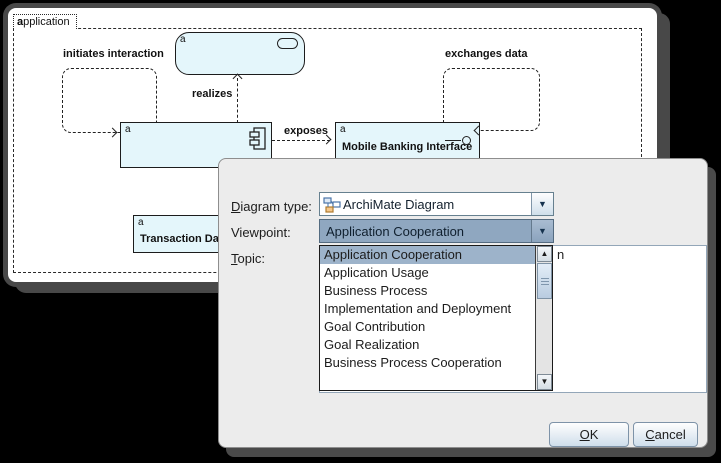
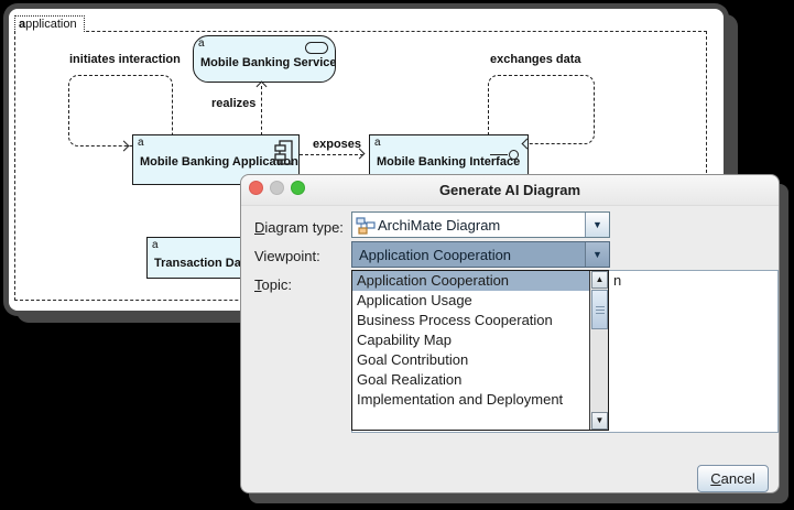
  a
  application
  a
+ Mobile Banking Service
  a
+ Mobile Banking Application
  a
  Mobile Banking Interface
  a
  Transaction Da
  initiates interaction
  realizes
  exposes
  exchanges data
+ Generate AI Diagram
  Diagram type:
  ArchiMate Diagram
  ▼
  Viewpoint:
  Application Cooperation
  ▼
  Topic:
  n
  Application Cooperation
  Application Usage
- Business Process
- Implementation and Deployment
+ Business Process Cooperation
+ Capability Map
  Goal Contribution
  Goal Realization
- Business Process Cooperation
+ Implementation and Deployment
  ▲
  ▼
- OK
  Cancel
